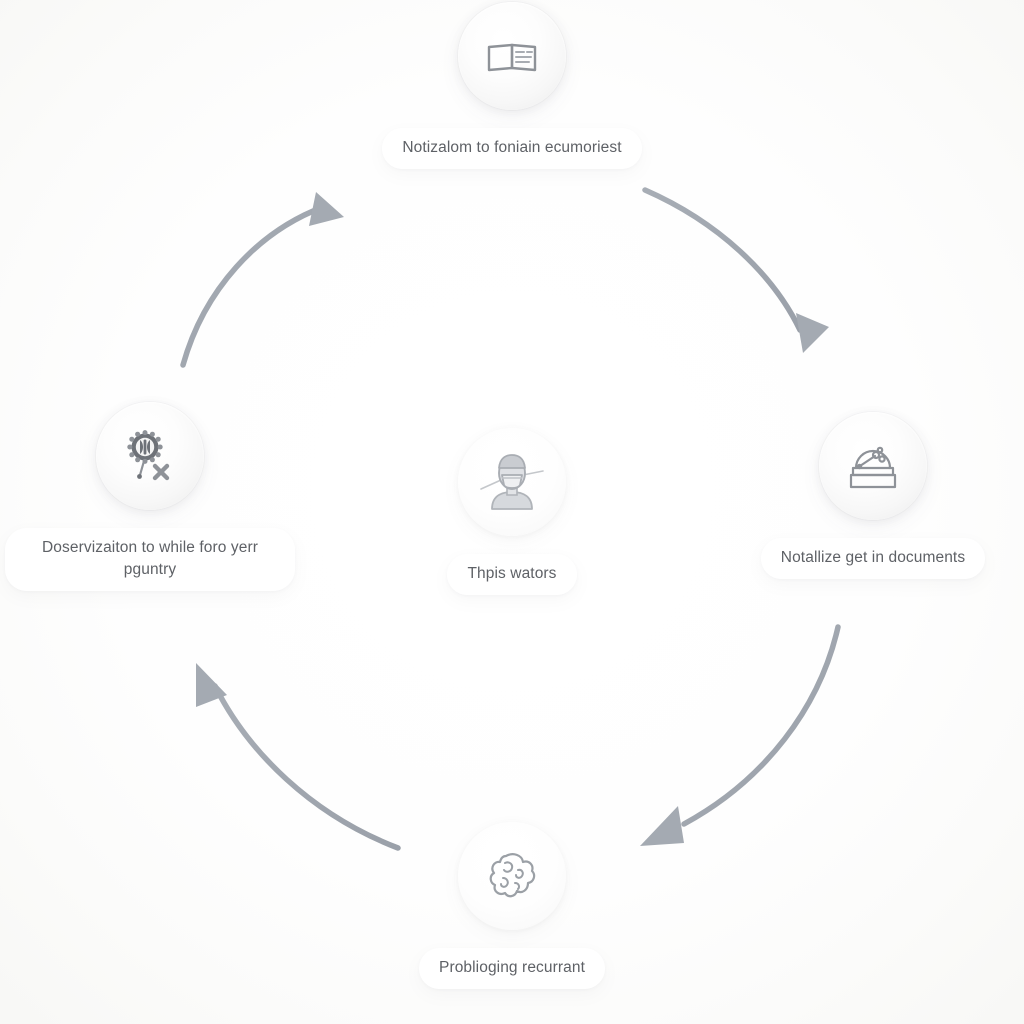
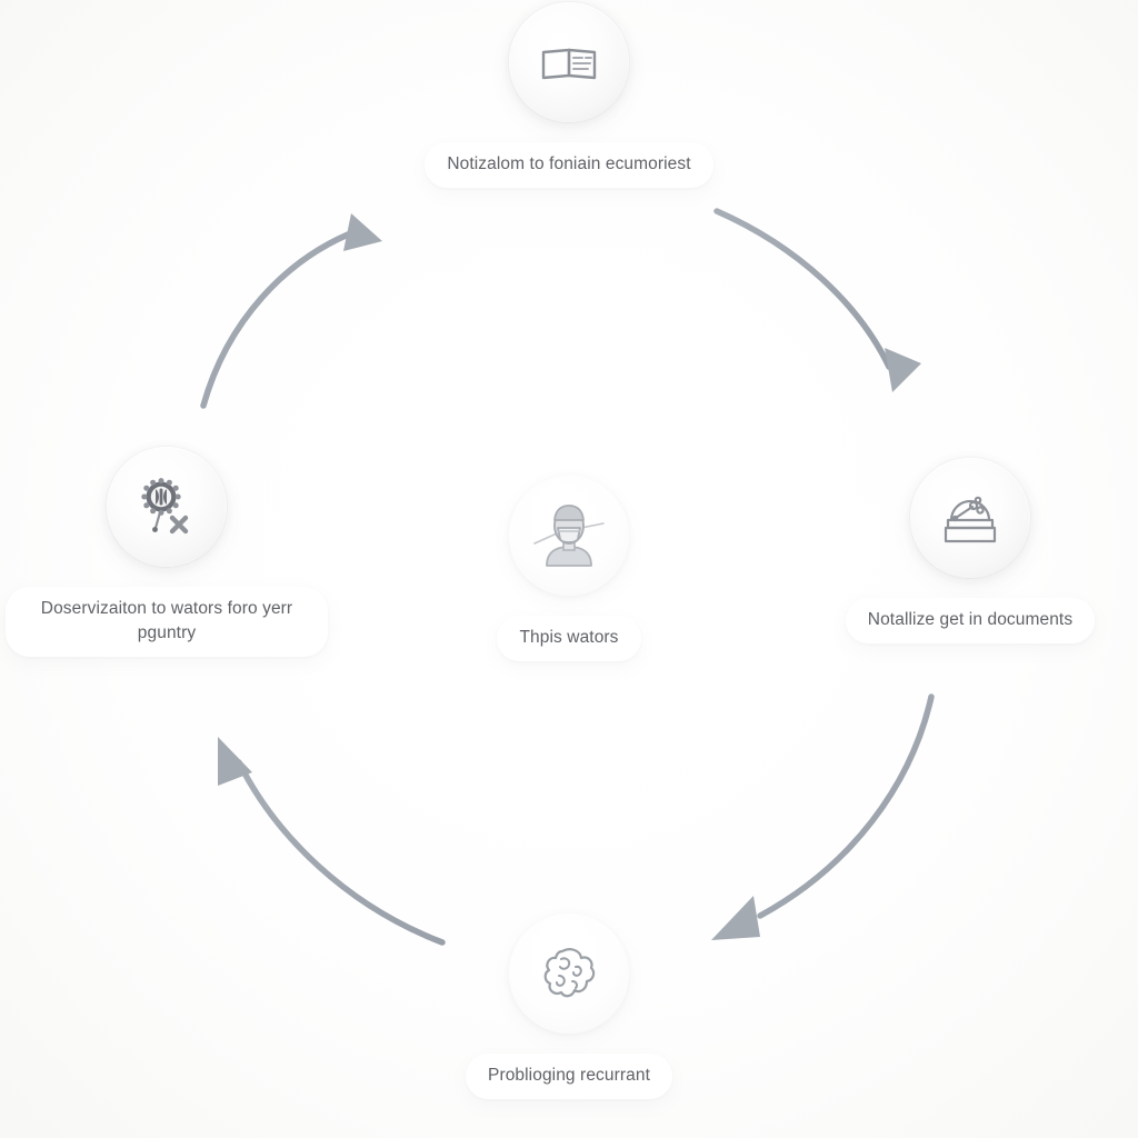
  Notizalom to foniain ecumoriest
  Notallize get in documents
  Problioging recurrant
- Doservizaiton to while foro yerr pguntry
+ Doservizaiton to wators foro yerr pguntry
  Thpis wators
